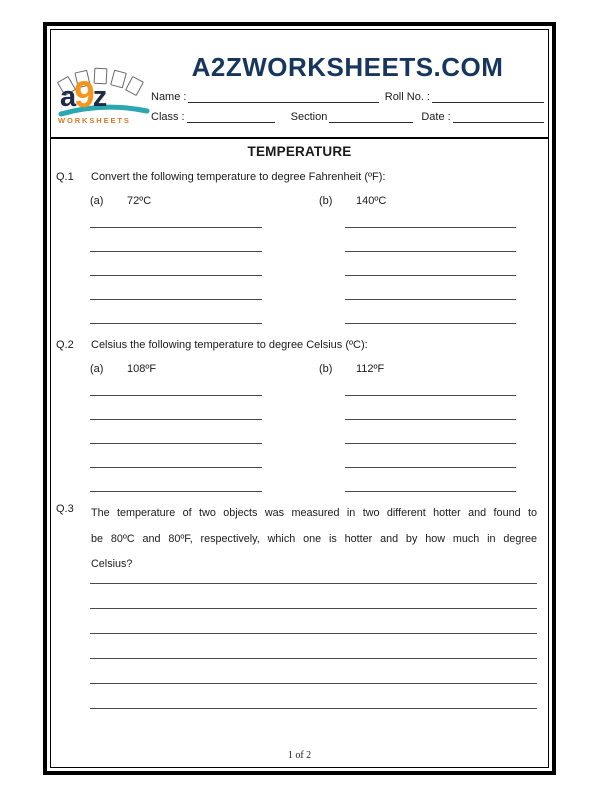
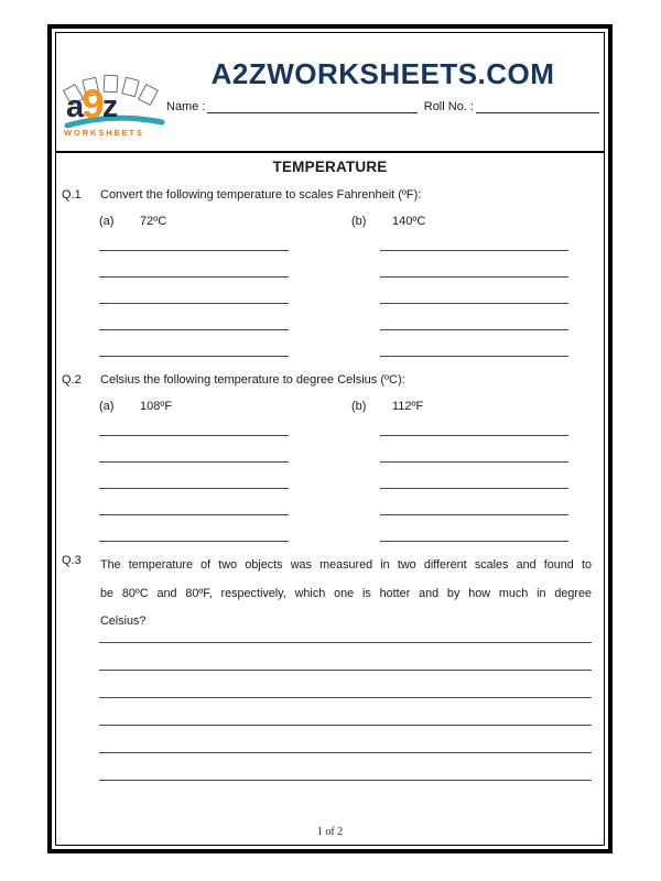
  a9z
  WORKSHEETS
  A2ZWORKSHEETS.COM
  Name :
  Roll No. :
- Class :
- Section
- Date :
  TEMPERATURE
  Q.1
- Convert the following temperature to degree Fahrenheit (ºF):
+ Convert the following temperature to scales Fahrenheit (ºF):
  (a)
  72ºC
  (b)
  140ºC
  Q.2
  Celsius the following temperature to degree Celsius (ºC):
  (a)
  108ºF
  (b)
  112ºF
  Q.3
- The temperature of two objects was measured in two different hotter and found to
+ The temperature of two objects was measured in two different scales and found to
  be 80ºC and 80ºF, respectively, which one is hotter and by how much in degree
  Celsius?
  1 of 2
